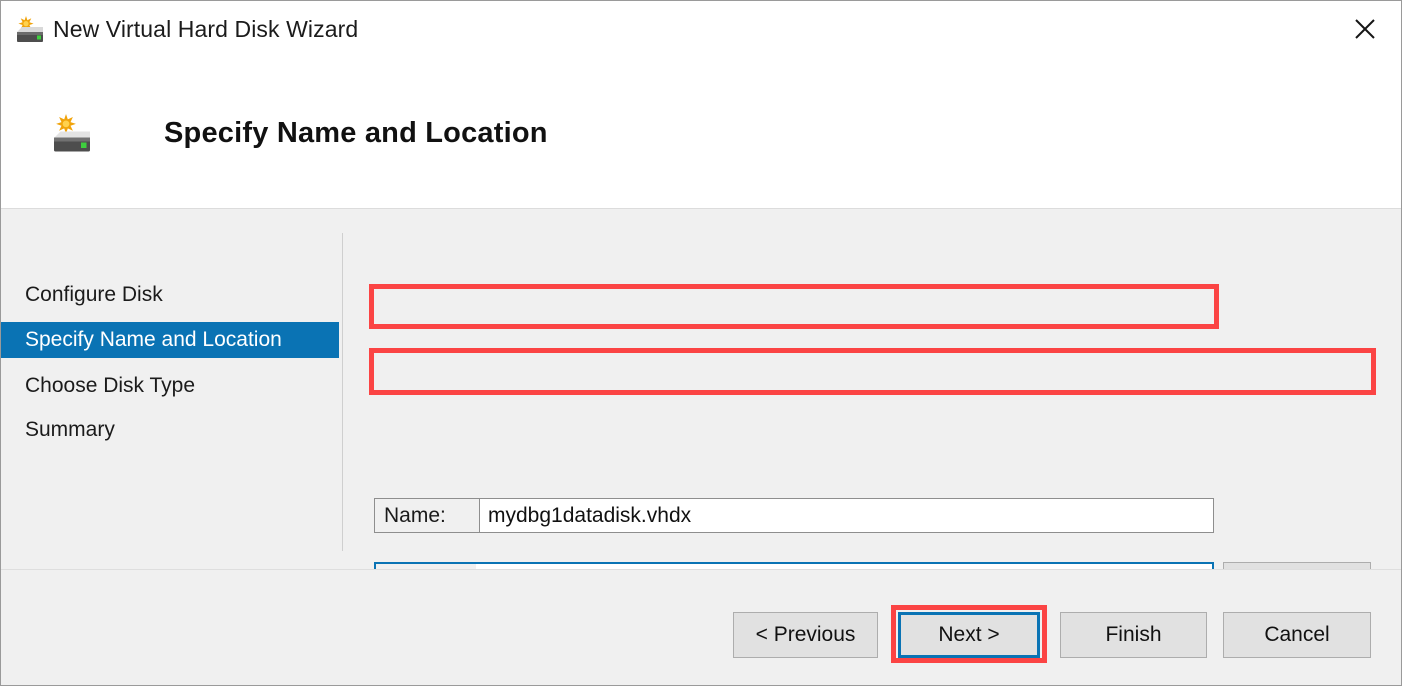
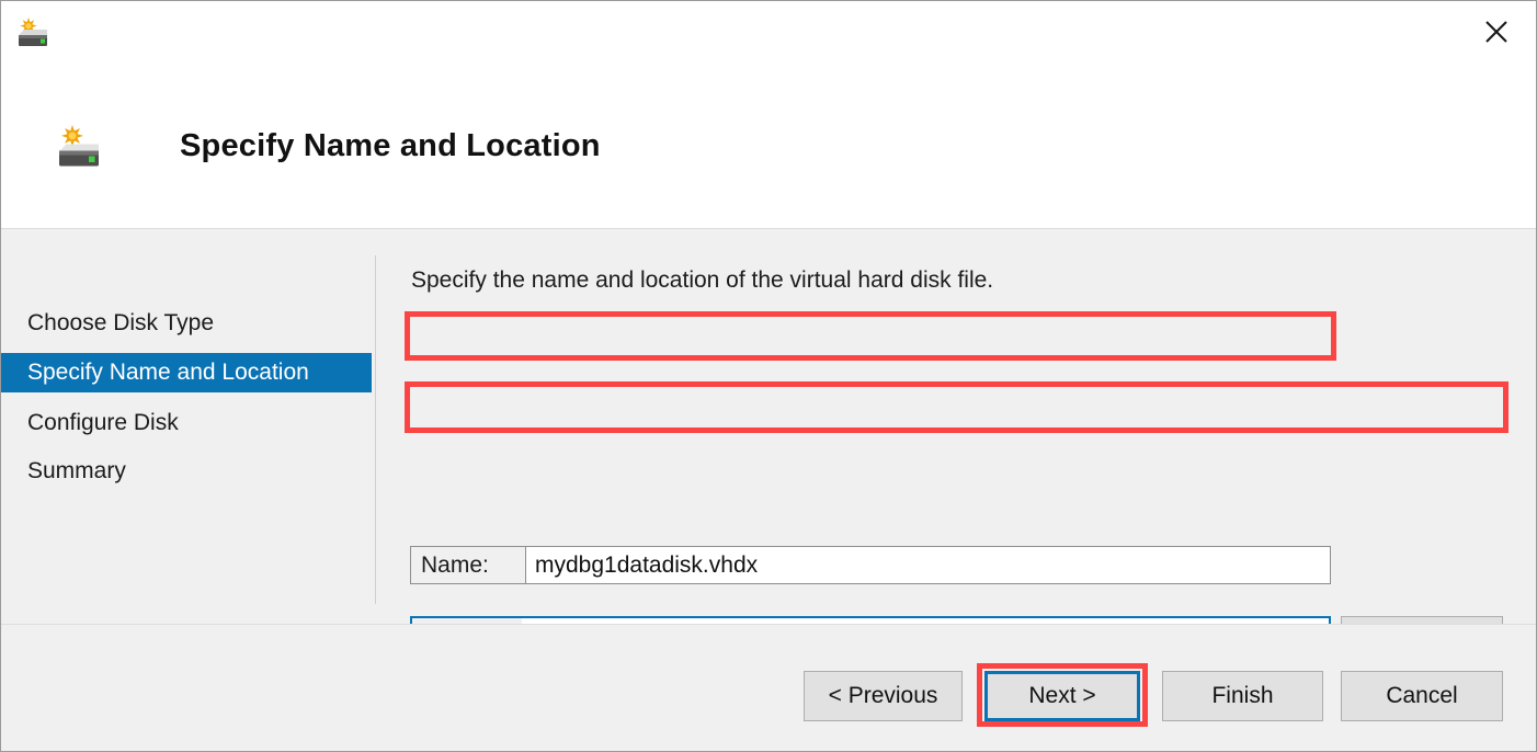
- New Virtual Hard Disk Wizard
  Specify Name and Location
- Configure Disk
+ Choose Disk Type
  Specify Name and Location
- Choose Disk Type
+ Configure Disk
  Summary
+ Specify the name and location of the virtual hard disk file.
  Name:
  mydbg1datadisk.vhdx
  < Previous
  Next >
  Finish
  Cancel
